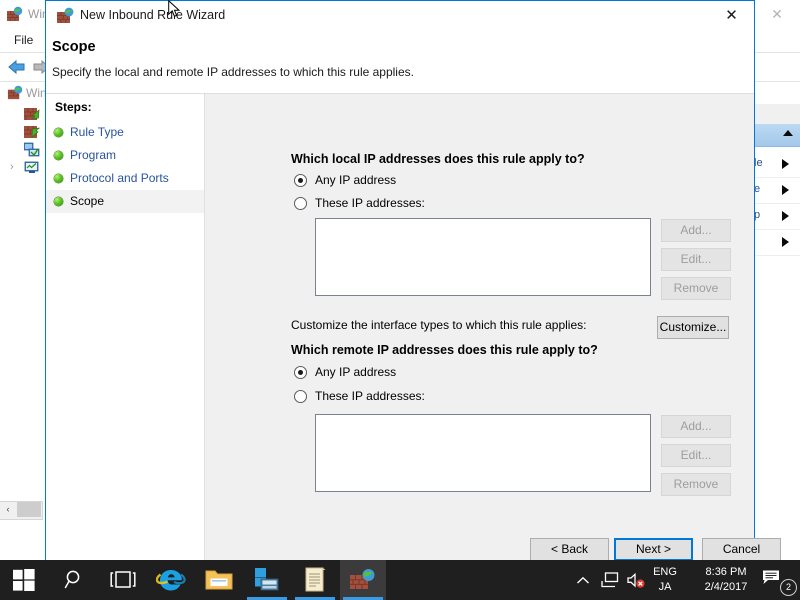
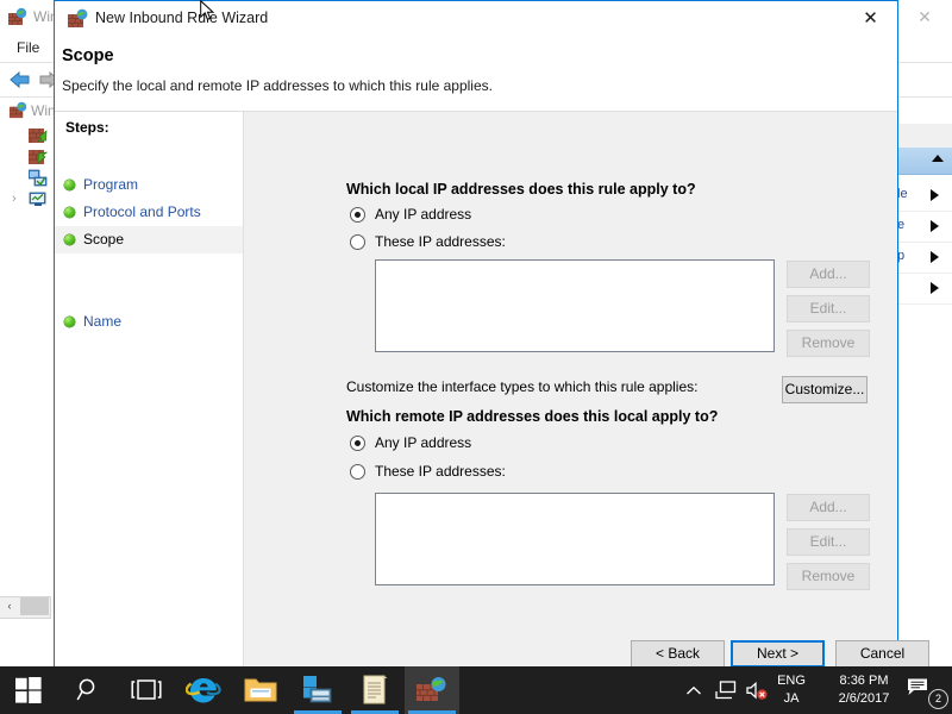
  ✕
  File
  ›
  ‹
  le
  e
  p
  New Inbound Rue Wizard
  ✕
  Scope
  Specify the local and remote IP addresses to which this rule applies.
  Steps:
- Rule Type
  Program
  Protocol and Ports
  Scope
+ Name
  Which local IP addresses does this rule apply to?
  Any IP address
  These IP addresses:
  Add...
  Edit...
  Remove
  Customize the interface types to which this rule applies:
  Customize...
- Which remote IP addresses does this rule apply to?
+ Which remote IP addresses does this local apply to?
  Any IP address
  These IP addresses:
  Add...
  Edit...
  Remove
  < Back
  Next >
  Cancel
  ENG
  JA
  8:36 PM
- 2/4/2017
+ 2/6/2017
  2
